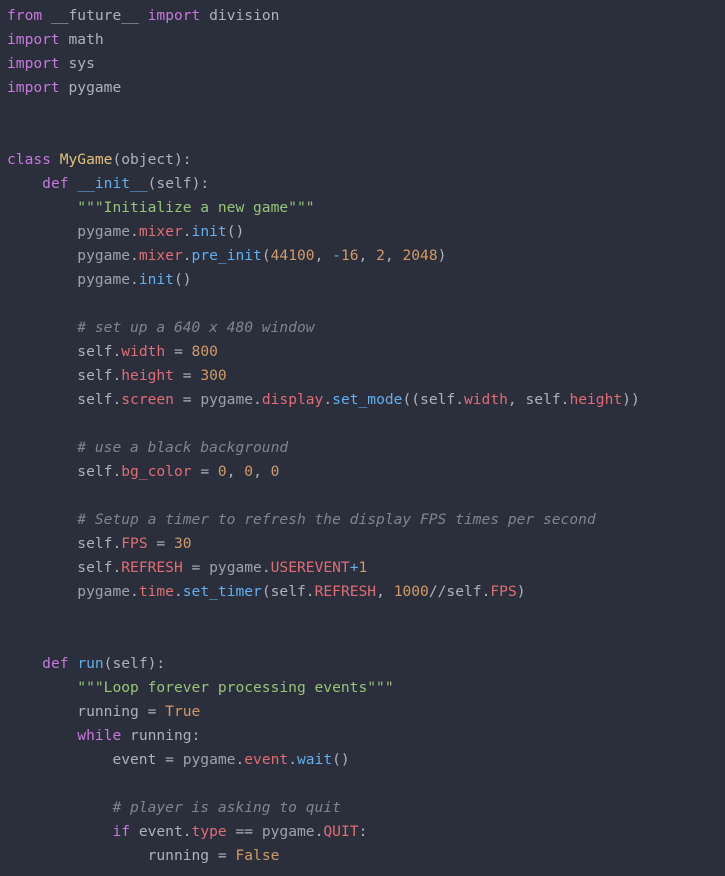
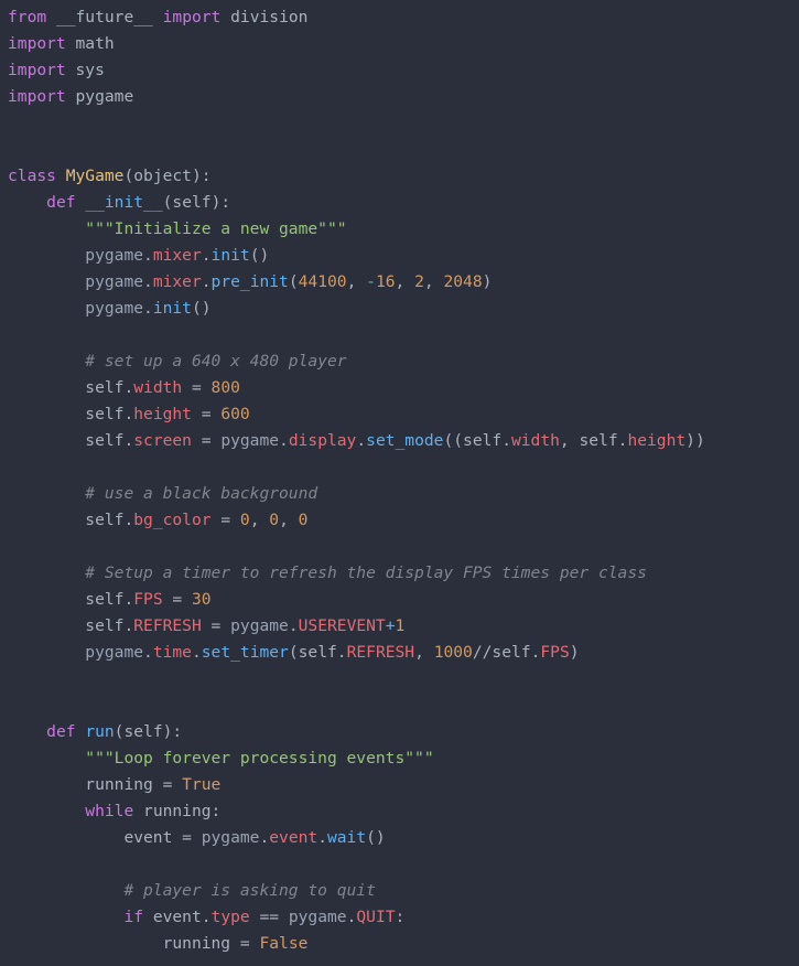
  from __future__ import division
  import math
  import sys
  import pygame
  class MyGame(object):
  def __init__(self):
  """Initialize a new game"""
  pygame.mixer.init()
  pygame.mixer.pre_init(44100, -16, 2, 2048)
  pygame.init()
- # set up a 640 x 480 window
+ # set up a 640 x 480 player
  self.width = 800
- self.height = 300
+ self.height = 600
  self.screen = pygame.display.set_mode((self.width, self.height))
  # use a black background
  self.bg_color = 0, 0, 0
- # Setup a timer to refresh the display FPS times per second
+ # Setup a timer to refresh the display FPS times per class
  self.FPS = 30
  self.REFRESH = pygame.USEREVENT+1
  pygame.time.set_timer(self.REFRESH, 1000//self.FPS)
  def run(self):
  """Loop forever processing events"""
  running = True
  while running:
  event = pygame.event.wait()
  # player is asking to quit
  if event.type == pygame.QUIT:
  running = False
